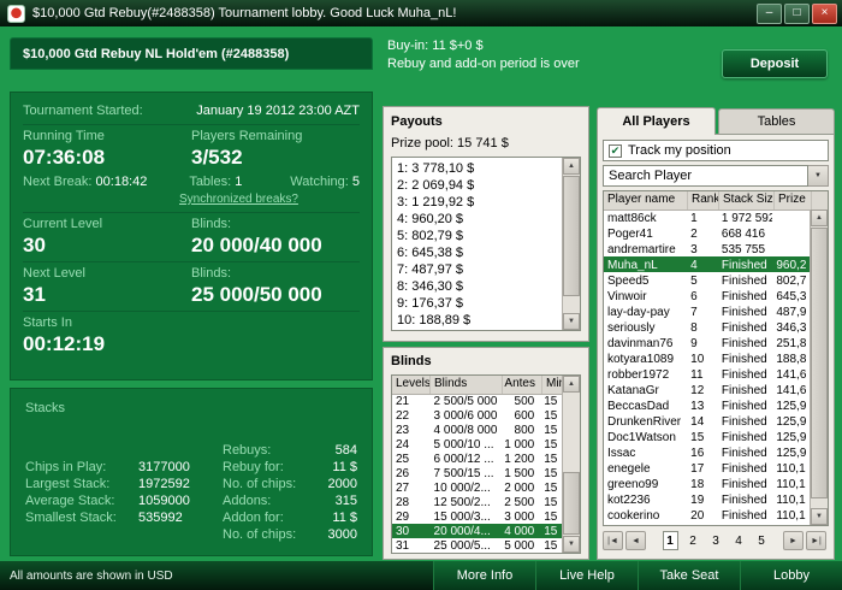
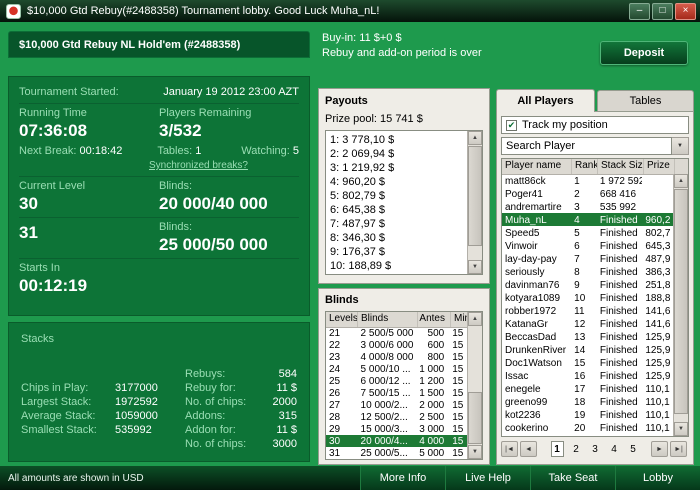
  $10,000 Gtd Rebuy(#2488358) Tournament lobby. Good Luck Muha_nL!
  –
  □
  ×
  $10,000 Gtd Rebuy NL Hold'em (#2488358)
  Buy-in: 11 $+0 $
  Rebuy and add-on period is over
  Deposit
  Tournament Started:
  January 19 2012 23:00 AZT
  Running Time
  07:36:08
  Players Remaining
  3/532
  Next Break: 00:18:42
  Tables: 1
  Watching: 5
  Synchronized breaks?
  Current Level
  30
  Blinds:
  20 000/40 000
- Next Level
  31
  Blinds:
  25 000/50 000
  Starts In
  00:12:19
  Stacks
  Chips in Play:
  3177000
  Largest Stack:
  1972592
  Average Stack:
  1059000
  Smallest Stack:
  535992
  Rebuys:
  584
  Rebuy for:
  11 $
  No. of chips:
  2000
  Addons:
  315
  Addon for:
  11 $
  No. of chips:
  3000
  Payouts
  Prize pool: 15 741 $
  1: 3 778,10 $
  2: 2 069,94 $
  3: 1 219,92 $
  4: 960,20 $
  5: 802,79 $
  6: 645,38 $
  7: 487,97 $
  8: 346,30 $
  9: 176,37 $
  10: 188,89 $
  Blinds
  Levels
  Blinds
  Antes
  21
  2 500/5 000
  500
  15
  22
  3 000/6 000
  600
  15
  23
  4 000/8 000
  800
  15
  24
  5 000/10 ...
  1 000
  15
  25
  6 000/12 ...
  1 200
  15
  26
  7 500/15 ...
  1 500
  15
  27
  10 000/2...
  2 000
  15
  28
  12 500/2...
  2 500
  15
  29
  15 000/3...
  3 000
  15
  30
  20 000/4...
  4 000
  15
  31
  25 000/5...
  5 000
  15
  All Players
  Tables
  ✔
  Track my position
  Search Player
  Player name
  Rank
  Stack Siz
  Prize
  matt86ck
  1
  1 972 592
  Poger41
  2
  668 416
  andremartire
  3
- 535 755
+ 535 992
  Muha_nL
  4
  Finished
  960,2
  Speed5
  5
  Finished
  802,7
  Vinwoir
  6
  Finished
  645,3
  lay-day-pay
  7
  Finished
  487,9
  seriously
  8
  Finished
- 346,3
+ 386,3
  davinman76
  9
  Finished
  251,8
  kotyara1089
  10
  Finished
  188,8
  robber1972
  11
  Finished
  141,6
  KatanaGr
  12
  Finished
  141,6
  BeccasDad
  13
  Finished
  125,9
  DrunkenRiver
  14
  Finished
  125,9
  Doc1Watson
  15
  Finished
  125,9
  Issac
  16
  Finished
  125,9
  enegele
  17
  Finished
  110,1
  greeno99
  18
  Finished
  110,1
  kot2236
  19
  Finished
  110,1
  cookerino
  20
  Finished
  110,1
  1
  2
  3
  4
  5
  All amounts are shown in USD
  More Info
  Live Help
  Take Seat
  Lobby
